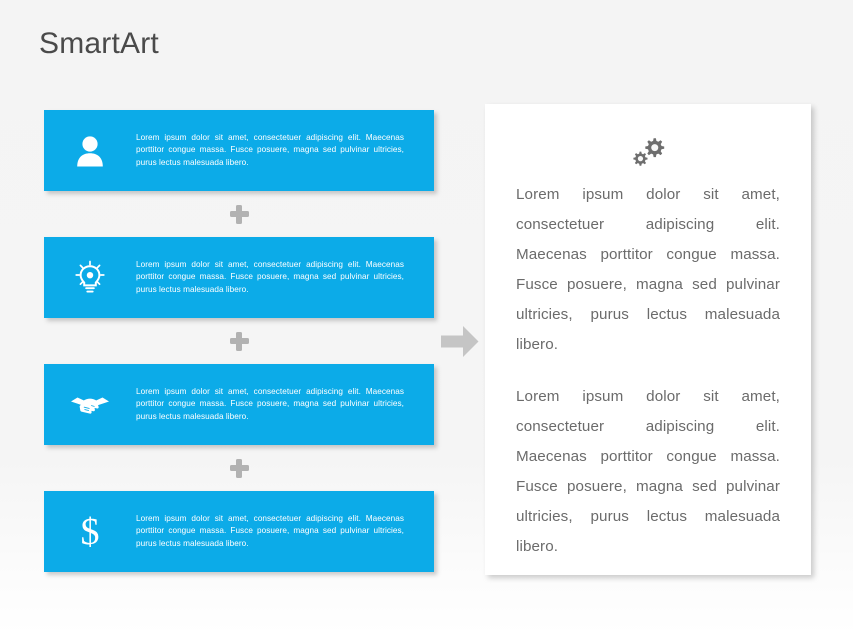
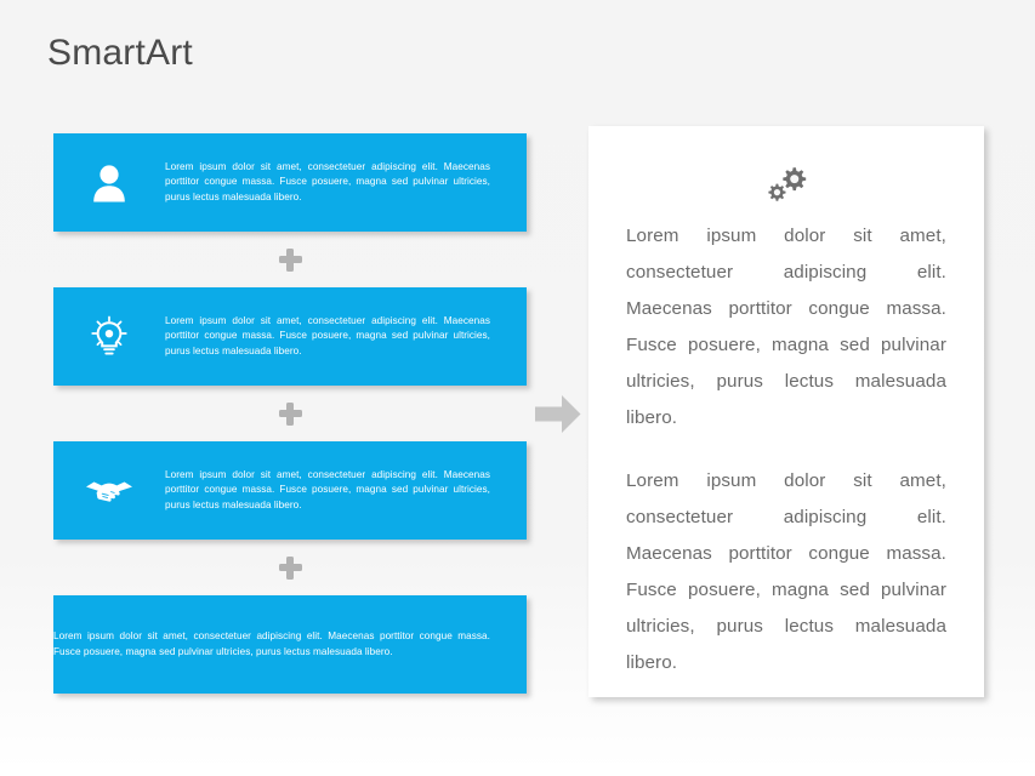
  SmartArt
  Lorem ipsum dolor sit amet, consectetuer adipiscing elit. Maecenas porttitor congue massa. Fusce posuere, magna sed pulvinar ultricies, purus lectus malesuada libero.
  Lorem ipsum dolor sit amet, consectetuer adipiscing elit. Maecenas porttitor congue massa. Fusce posuere, magna sed pulvinar ultricies, purus lectus malesuada libero.
  Lorem ipsum dolor sit amet, consectetuer adipiscing elit. Maecenas porttitor congue massa. Fusce posuere, magna sed pulvinar ultricies, purus lectus malesuada libero.
- $
  Lorem ipsum dolor sit amet, consectetuer adipiscing elit. Maecenas porttitor congue massa. Fusce posuere, magna sed pulvinar ultricies, purus lectus malesuada libero.
  Lorem ipsum dolor sit amet, consectetuer adipiscing elit. Maecenas porttitor congue massa. Fusce posuere, magna sed pulvinar ultricies, purus lectus malesuada libero.
  Lorem ipsum dolor sit amet, consectetuer adipiscing elit. Maecenas porttitor congue massa. Fusce posuere, magna sed pulvinar ultricies, purus lectus malesuada libero.
